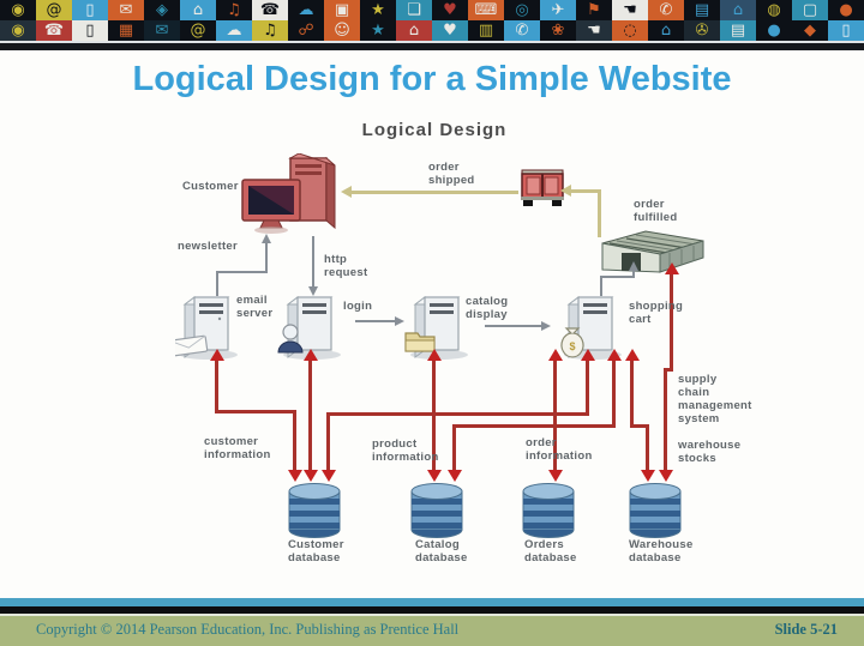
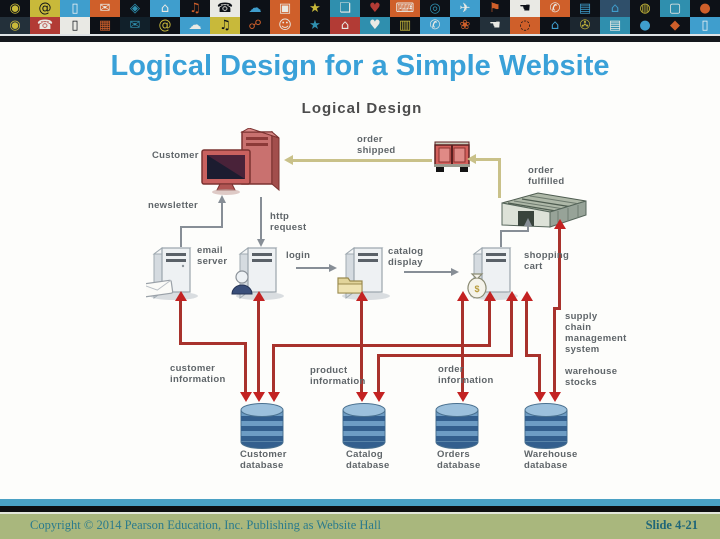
  ◉ @ ▯ ✉ ◈ ⌂ ♫ ☎ ☁ ▣ ★ ❏ ♥ ⌨ ◎ ✈ ⚑ ☚ ✆ ▤ ⌂ ◍ ▢ ●◉ ☎ ▯ ▦ ✉ @ ☁ ♫ ☍ ☺ ★ ⌂ ♥ ▥ ✆ ❀ ☚ ◌ ⌂ ✇ ▤ ● ◆ ▯
  Logical Design for a Simple Website
  Logical Design
  $
  Customer
  order
  shipped
  order
  fulfilled
  newsletter
  http
  request
  email
  server
  login
  catalog
  display
  shopping
  cart
  supply
  chain
  management
  system
  warehouse
  stocks
  customer
  information
  product
  information
  order
  information
  Customer
  database
  Catalog
  database
  Orders
  database
  Warehouse
  database
- Copyright © 2014 Pearson Education, Inc. Publishing as Prentice Hall
+ Copyright © 2014 Pearson Education, Inc. Publishing as Website Hall
- Slide 5-21
+ Slide 4-21
